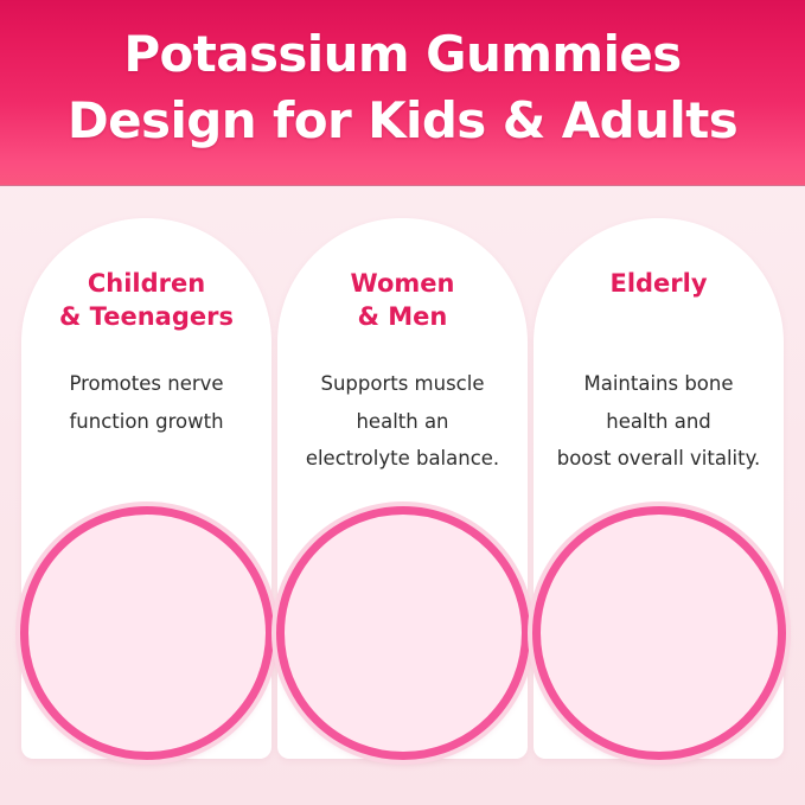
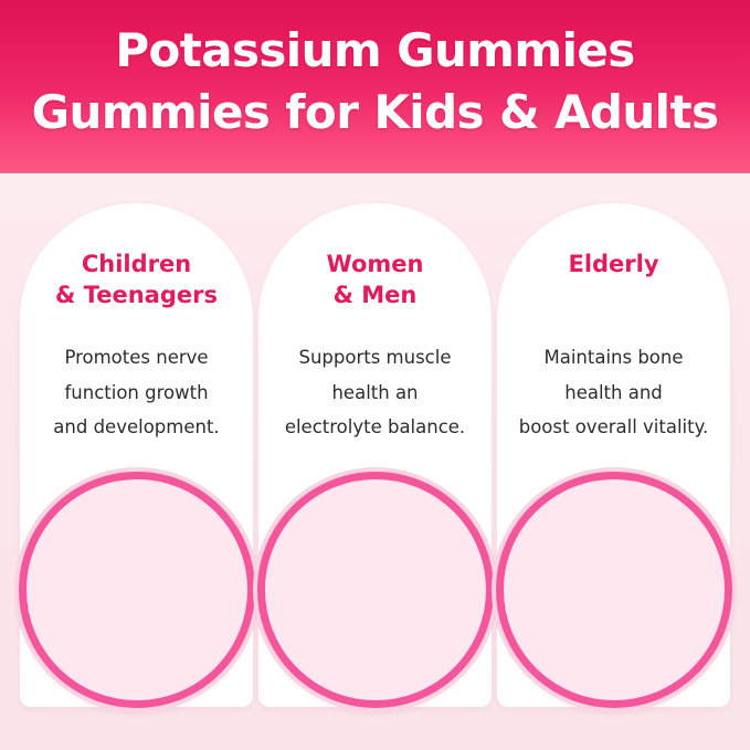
  Potassium Gummies
- Design for Kids & Adults
+ Gummies for Kids & Adults
  Children
  & Teenagers
  Promotes nerve
  function growth
+ and development.
  Women
  & Men
  Supports muscle
  health an
  electrolyte balance.
  Elderly
  Maintains bone
  health and
  boost overall vitality.
